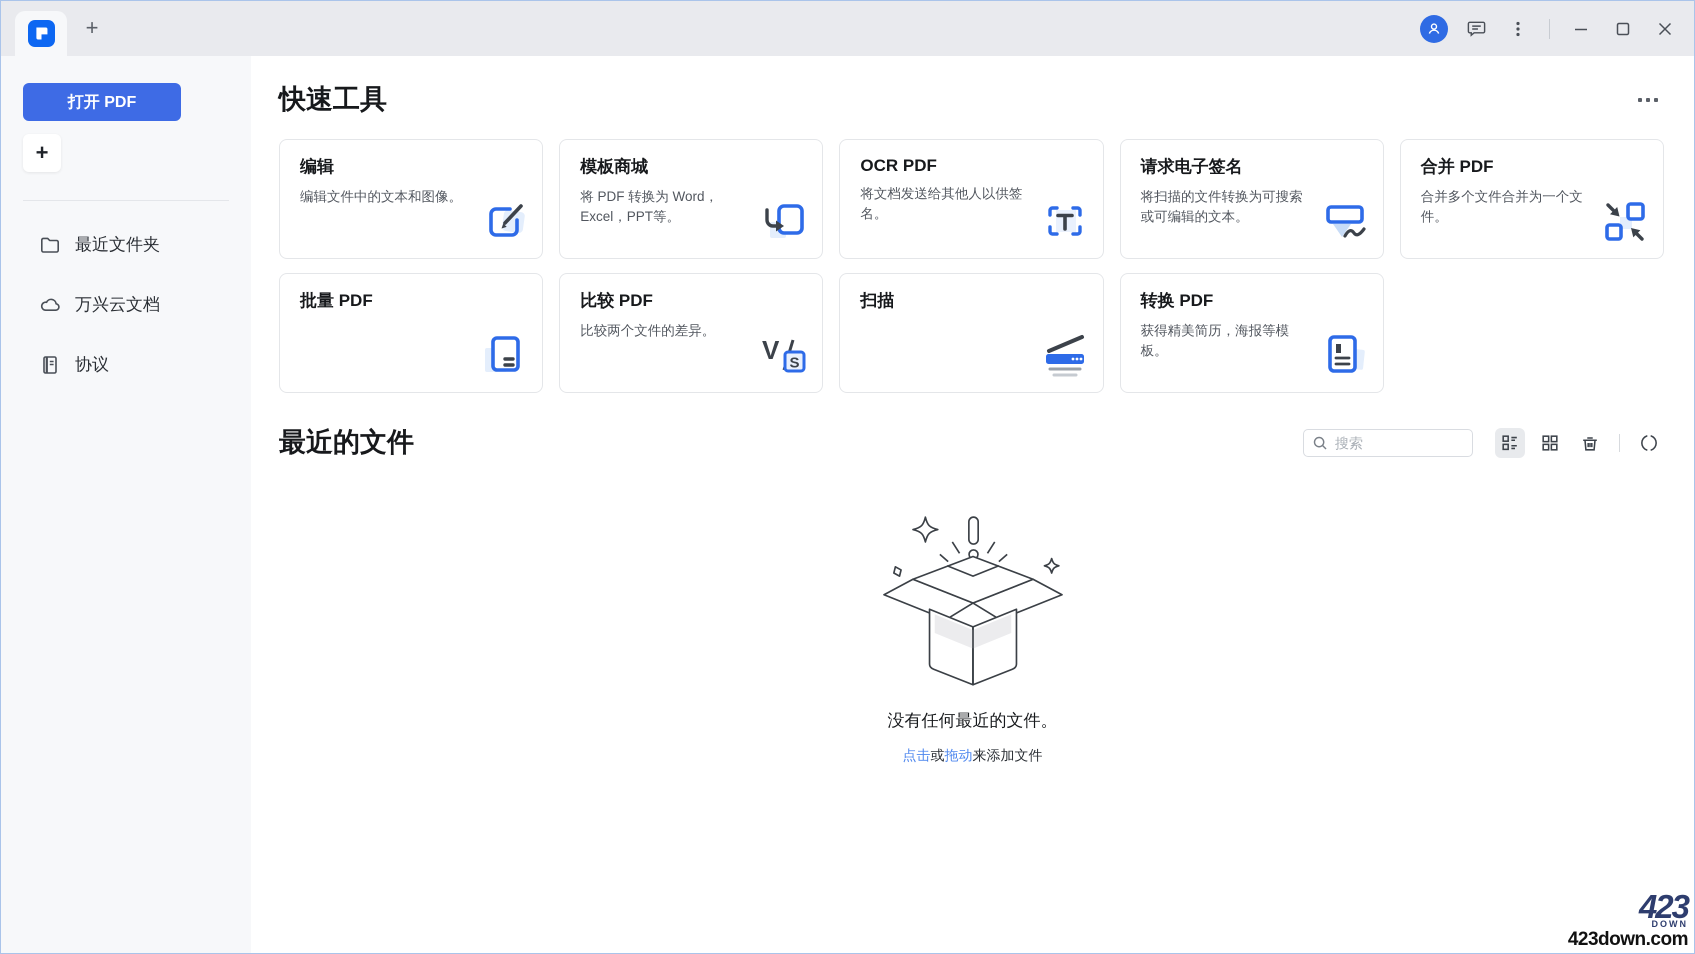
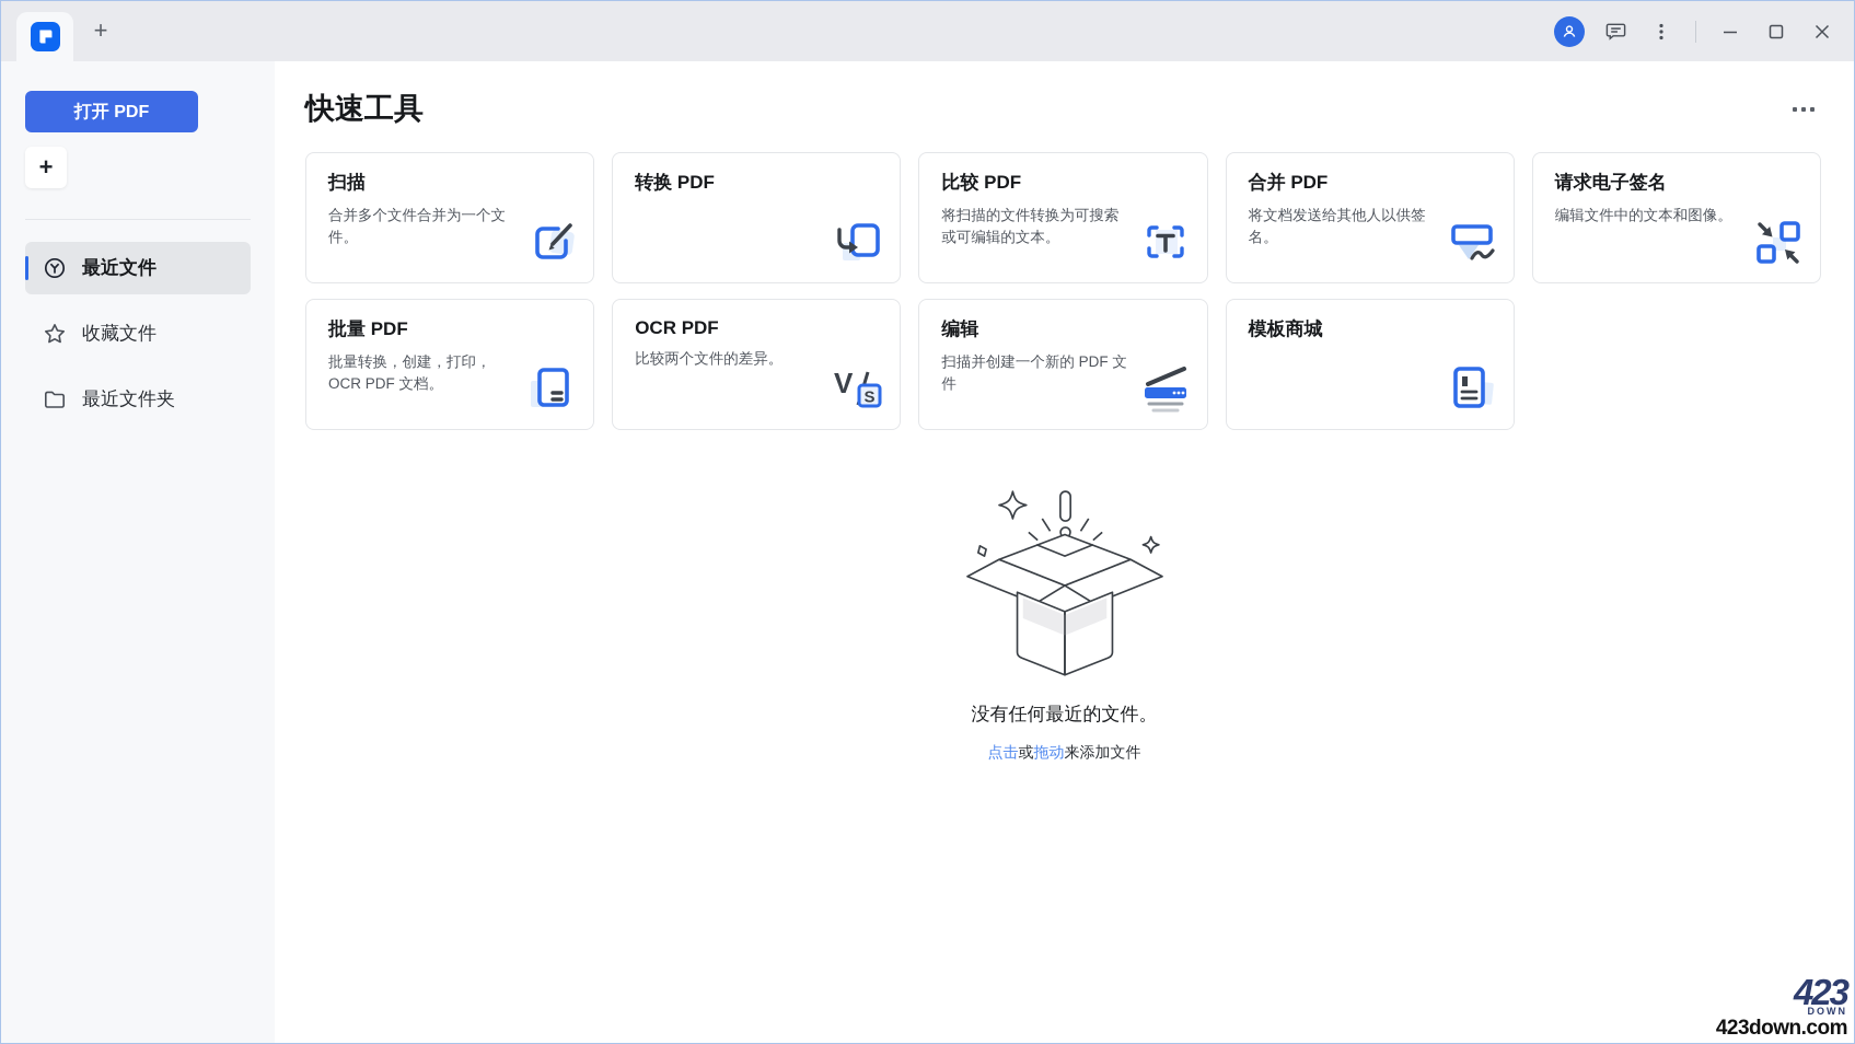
  +
  打开 PDF
  +
+ 最近文件
+ 收藏文件
  最近文件夹
- 万兴云文档
- 协议
  快速工具
- 编辑
+ 扫描
- 编辑文件中的文本和图像。
+ 合并多个文件合并为一个文件。
- 模板商城
+ 转换 PDF
- 将 PDF 转换为 Word，Excel，PPT等。
- OCR PDF
+ 比较 PDF
- 将文档发送给其他人以供签名。
+ 将扫描的文件转换为可搜索或可编辑的文本。
- 请求电子签名
+ 合并 PDF
- 将扫描的文件转换为可搜索或可编辑的文本。
+ 将文档发送给其他人以供签名。
- 合并 PDF
+ 请求电子签名
- 合并多个文件合并为一个文件。
+ 编辑文件中的文本和图像。
  批量 PDF
+ 批量转换，创建，打印，OCR PDF 文档。
- 比较 PDF
+ OCR PDF
  比较两个文件的差异。
  V
  S
- 扫描
+ 编辑
+ 扫描并创建一个新的 PDF 文件
- 转换 PDF
+ 模板商城
- 获得精美简历，海报等模板。
- 最近的文件
- 搜索
  没有任何最近的文件。
  点击或拖动来添加文件
  423
  DOWN
  423down.com
